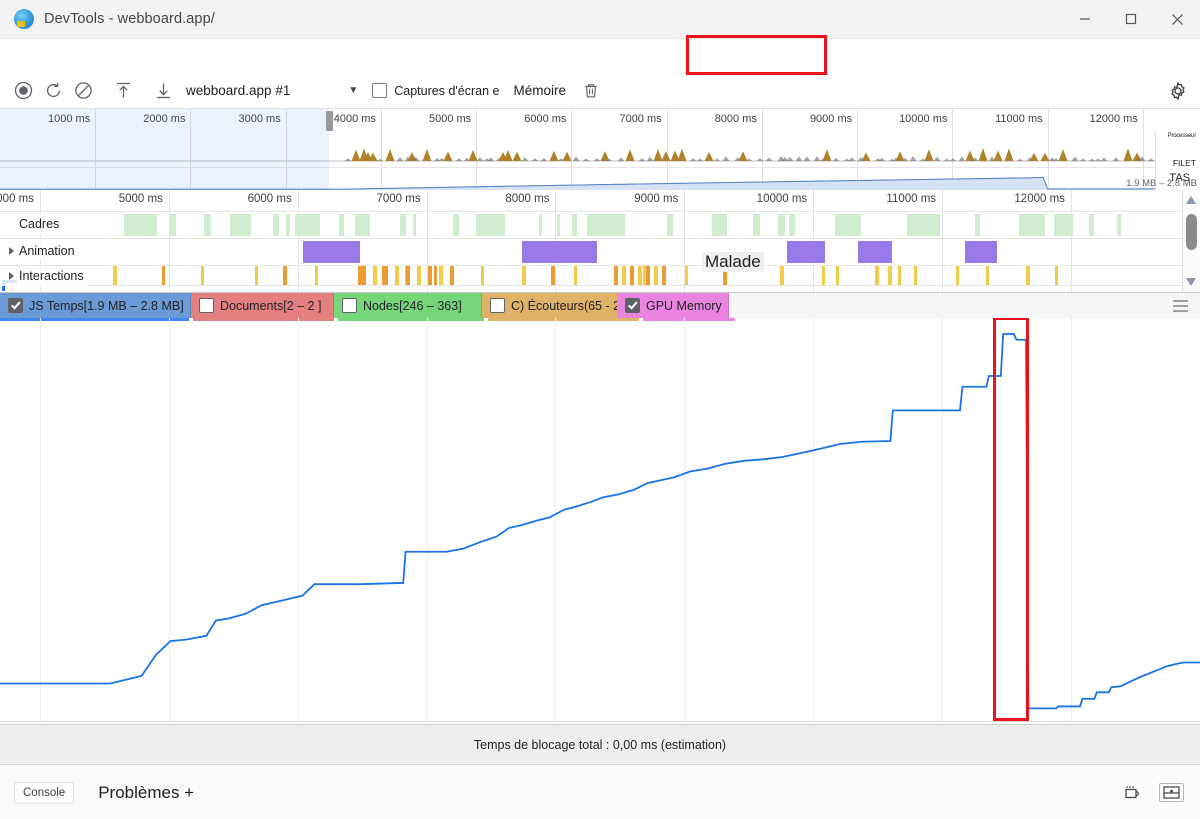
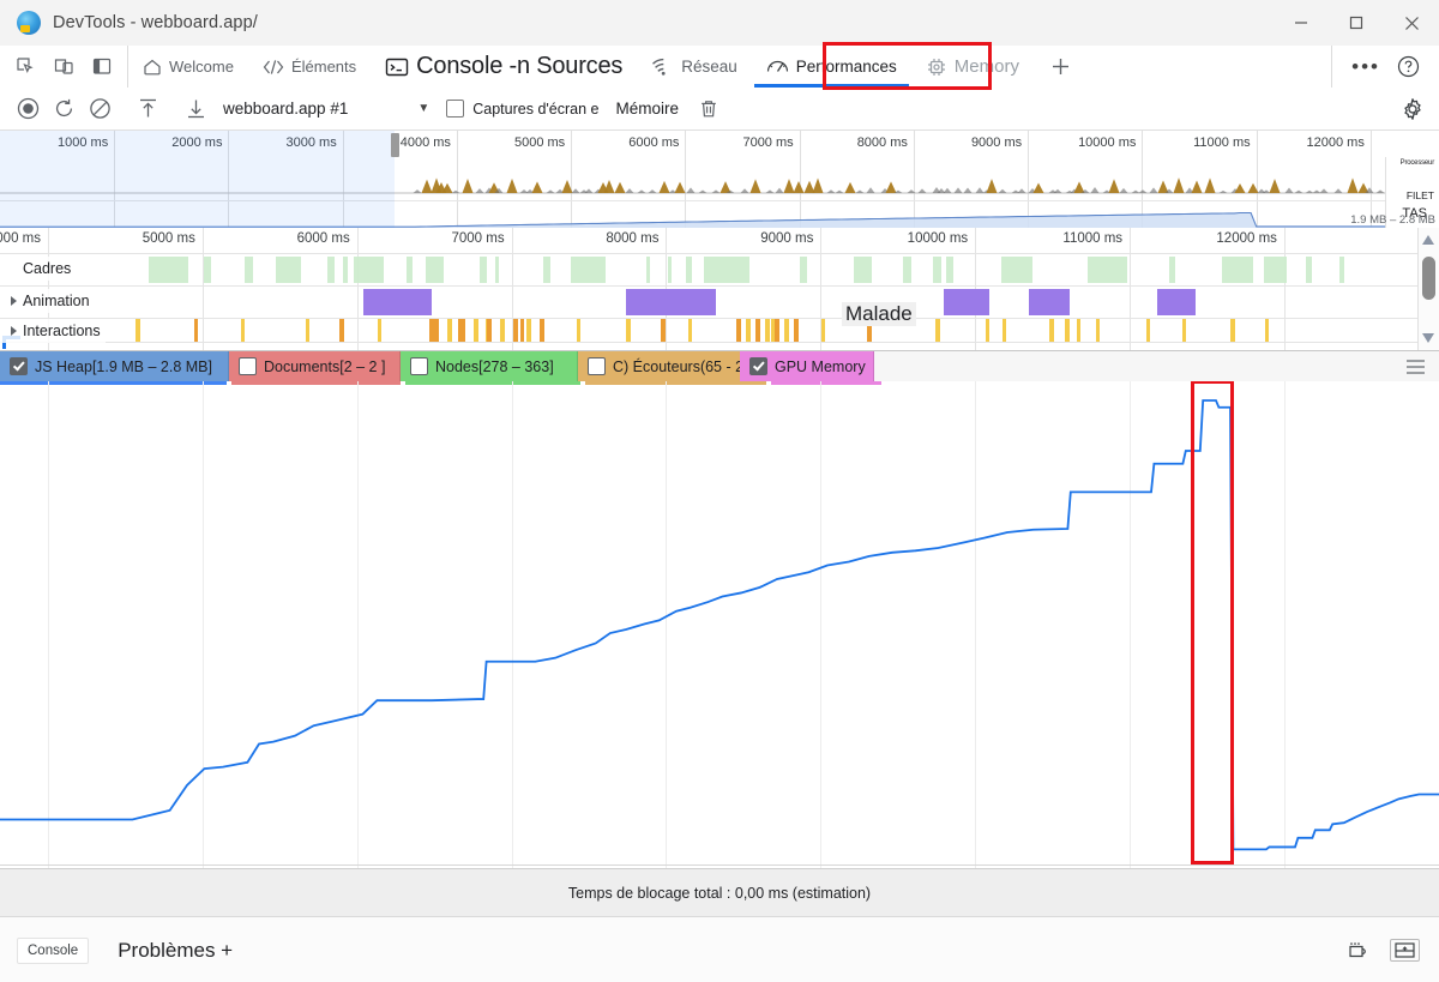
  DevTools - webboard.app/
+ Welcome
+ Éléments
+ Console -n Sources
+ Réseau
+ Performances
+ Memory
+ •••
  webboard.app #1
  ▼
  Captures d'écran e
  Mémoire
  1000 ms
  2000 ms
  3000 ms
  4000 ms
  5000 ms
  6000 ms
  7000 ms
  8000 ms
  9000 ms
  10000 ms
  11000 ms
  12000 ms
  FILET
  TAS
  1.9 MB – 2.8 MB
  5000 ms
  6000 ms
  7000 ms
  8000 ms
  9000 ms
  10000 ms
  11000 ms
  12000 ms
  Cadres
  Animation
  Interactions
  Malade
- JS Temps[1.9 MB – 2.8 MB]
+ JS Heap[1.9 MB – 2.8 MB]
  Documents[2 – 2 ]
- Nodes[246 – 363]
+ Nodes[278 – 363]
  C) Écouteurs(65 -
  GPU Memory
  Temps de blocage total : 0,00 ms (estimation)
  Console
  Problèmes +
